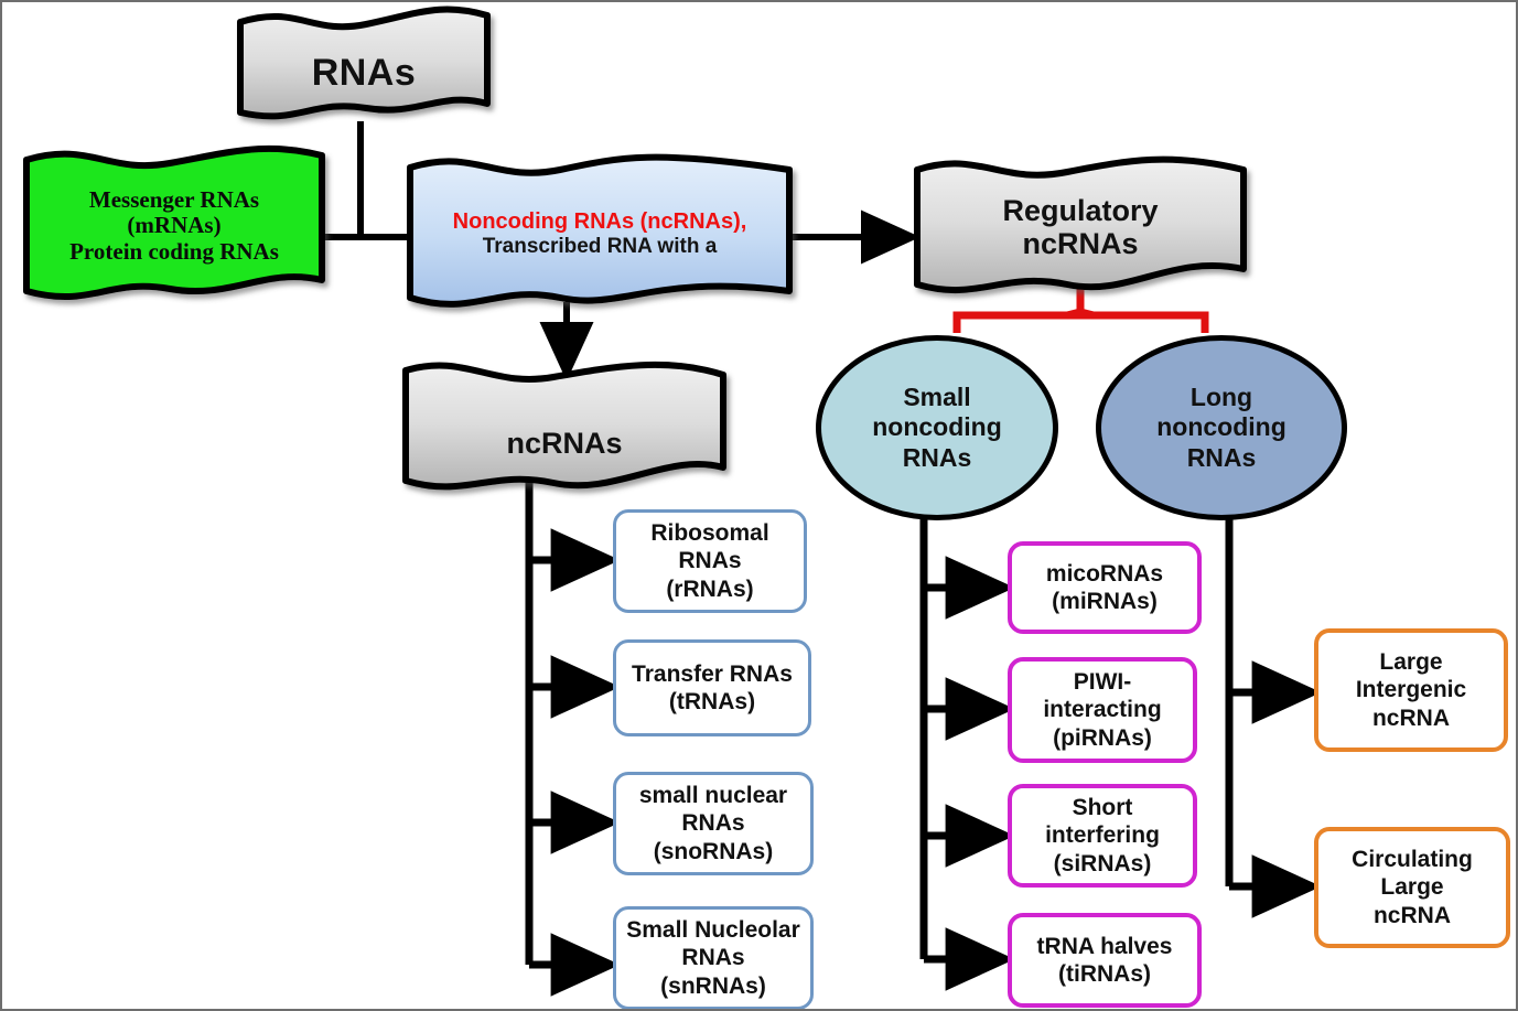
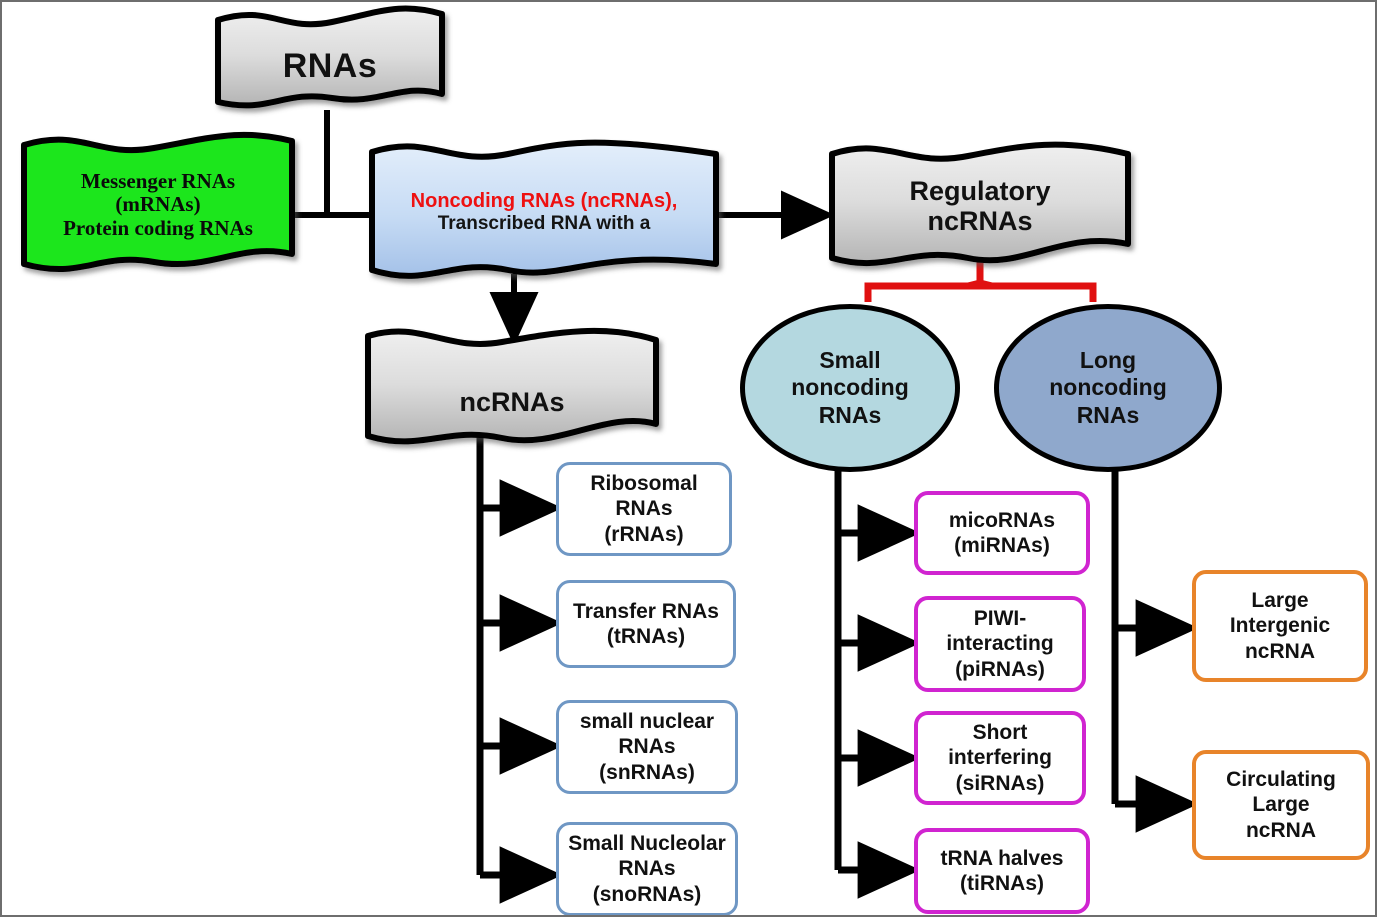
  RNAs
  Messenger RNAs
  (mRNAs)
  Protein coding RNAs
  Noncoding RNAs (ncRNAs),
  Transcribed RNA with a
  Regulatory
  ncRNAs
  ncRNAs
  Small
  noncoding
  RNAs
  Long
  noncoding
  RNAs
  Ribosomal
  RNAs
  (rRNAs)
  Transfer RNAs
  (tRNAs)
  small nuclear
  RNAs
- (snoRNAs)
+ (snRNAs)
  Small Nucleolar
  RNAs
- (snRNAs)
+ (snoRNAs)
  micoRNAs
  (miRNAs)
  PIWI-
  interacting
  (piRNAs)
  Short
  interfering
  (siRNAs)
  tRNA halves
  (tiRNAs)
  Large
  Intergenic
  ncRNA
  Circulating
  Large
  ncRNA
